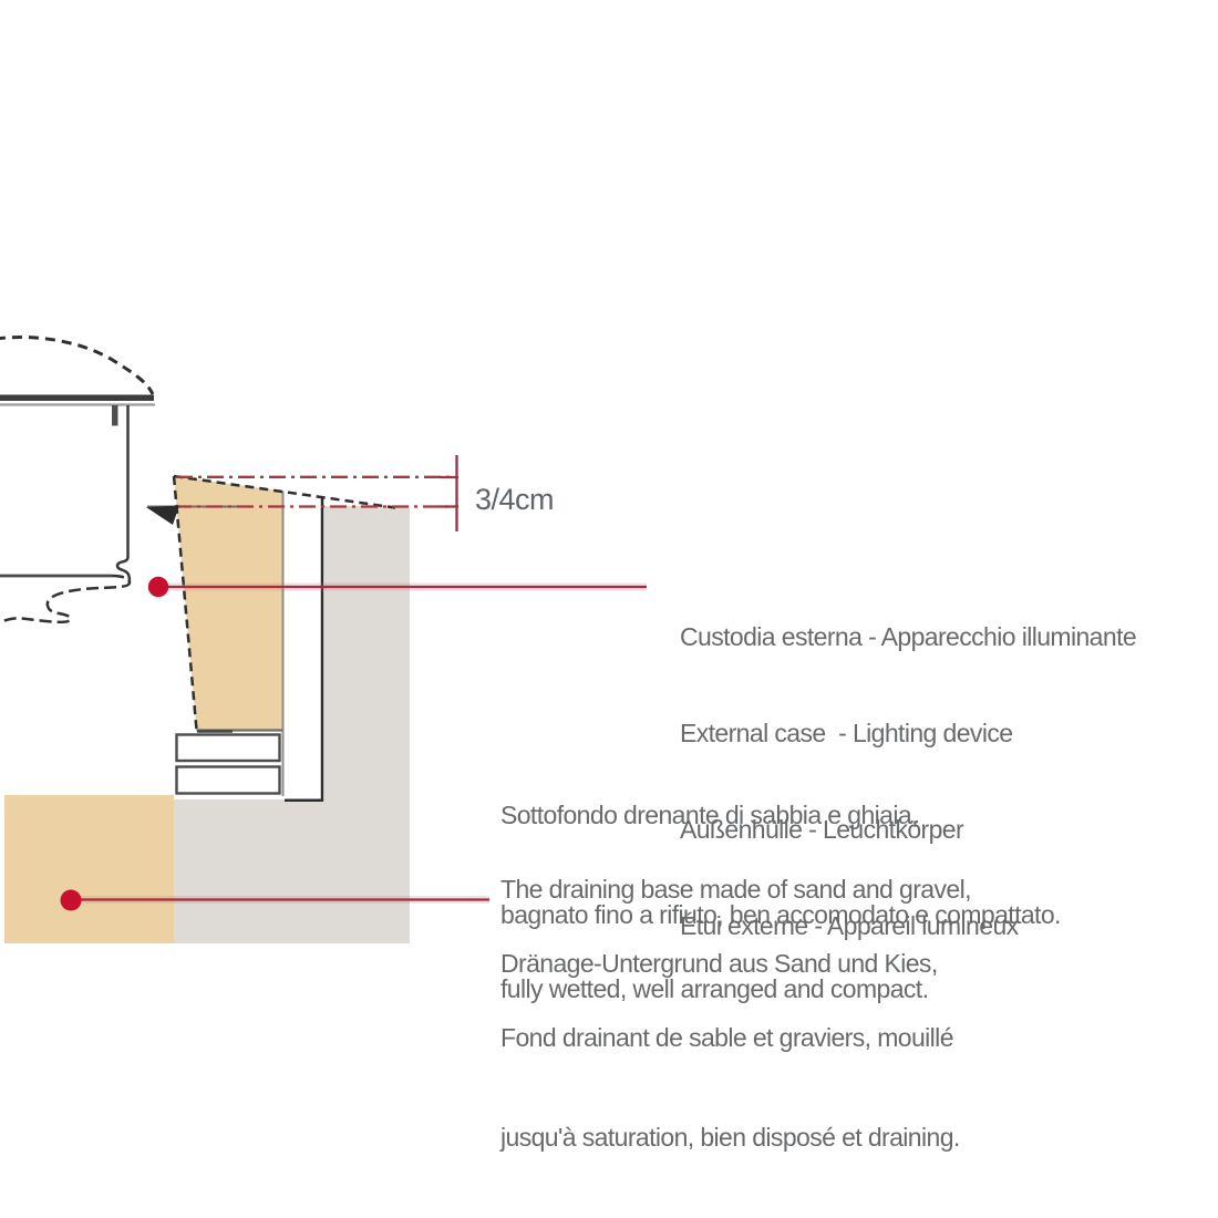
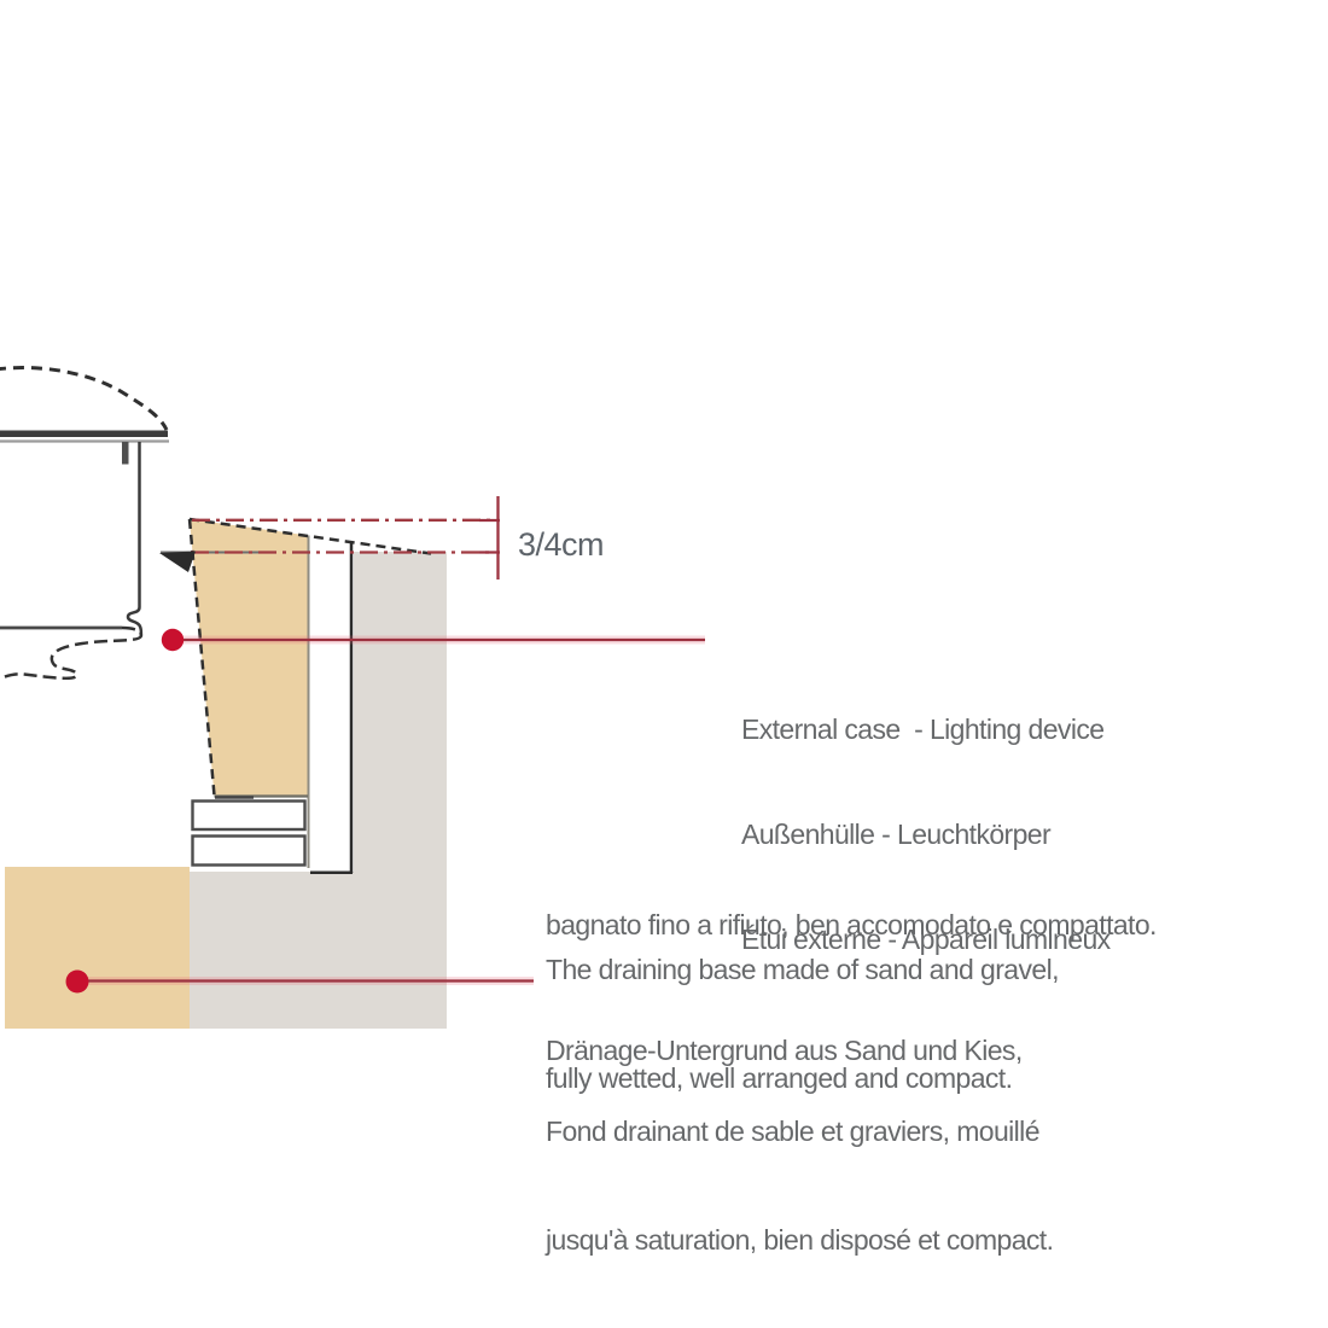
  3/4cm
- Custodia esterna - Apparecchio illuminante
  External case - Lighting device
  Außenhülle - Leuchtkörper
  Étui externe - Appareil lumineux
- Sottofondo drenante di sabbia e ghiaia,
  bagnato fino a rifiuto, ben accomodato e compattato.
  The draining base made of sand and gravel,
  fully wetted, well arranged and compact.
  Dränage-Untergrund aus Sand und Kies,
  Fond drainant de sable et graviers, mouillé
- jusqu'à saturation, bien disposé et draining.
+ jusqu'à saturation, bien disposé et compact.
